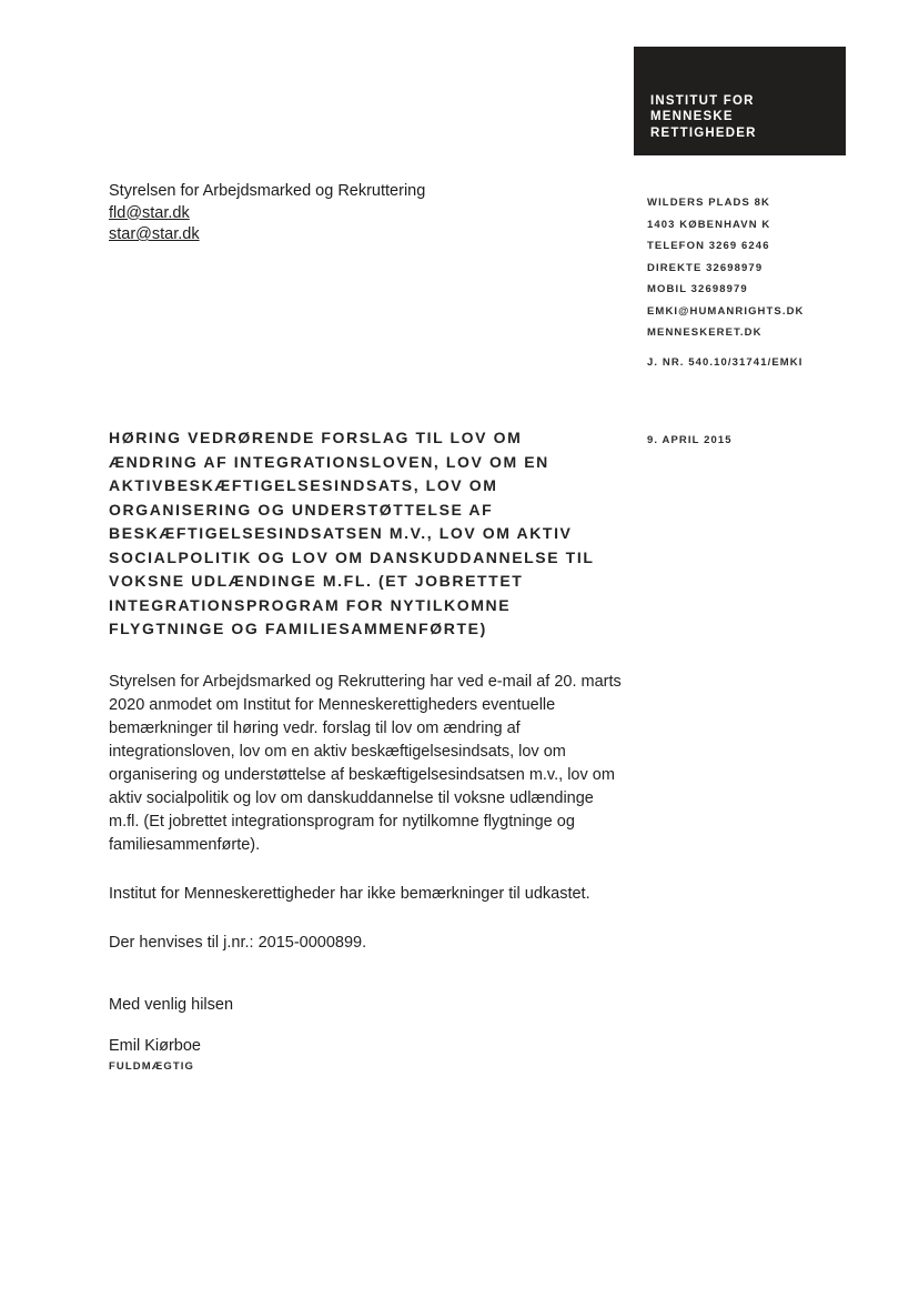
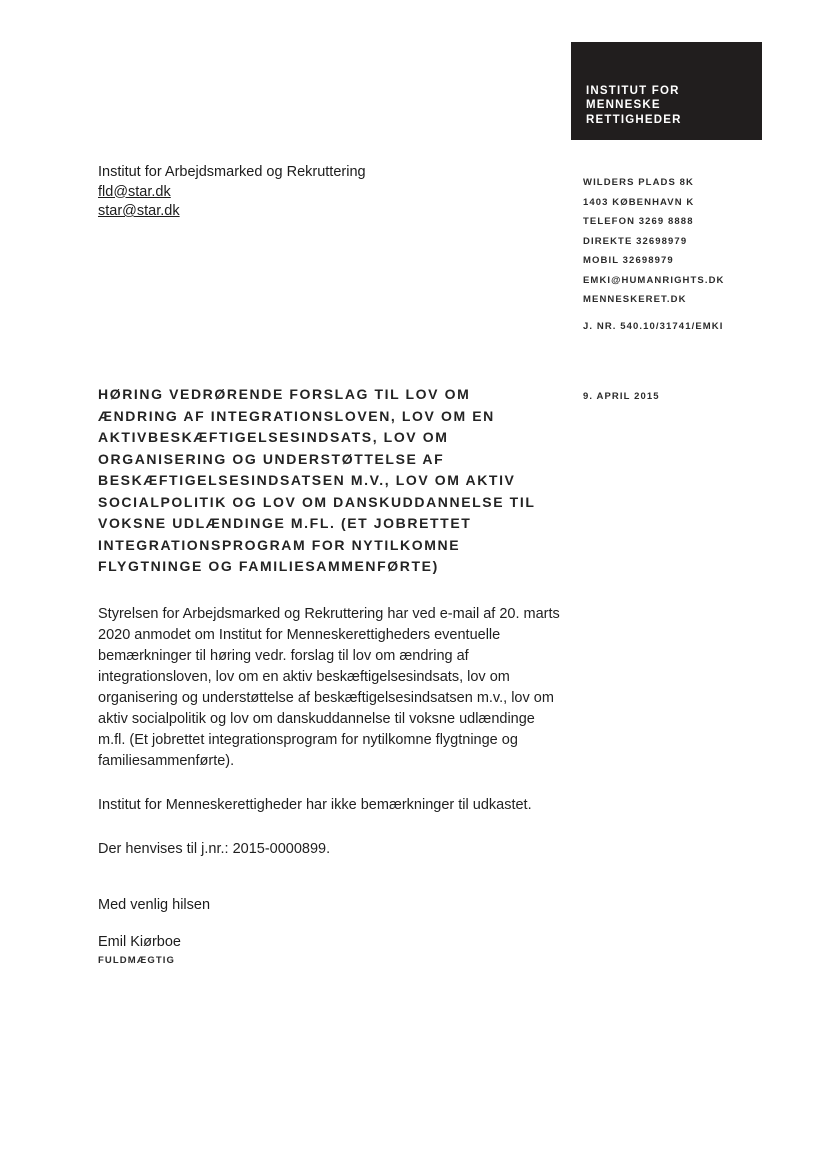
  INSTITUT FOR
  MENNESKE
  RETTIGHEDER
- Styrelsen for Arbejdsmarked og Rekruttering
+ Institut for Arbejdsmarked og Rekruttering
  fld@star.dk
  star@star.dk
  WILDERS PLADS 8K
  1403 KØBENHAVN K
- TELEFON 3269 6246
+ TELEFON 3269 8888
  DIREKTE 32698979
  MOBIL 32698979
  EMKI@HUMANRIGHTS.DK
  MENNESKERET.DK
  J. NR. 540.10/31741/EMKI
  9. APRIL 2015
  HØRING VEDRØRENDE FORSLAG TIL LOV OM ÆNDRING AF INTEGRATIONSLOVEN, LOV OM EN AKTIVBESKÆFTIGELSESINDSATS, LOV OM ORGANISERING OG UNDERSTØTTELSE AF BESKÆFTIGELSESINDSATSEN M.V., LOV OM AKTIV SOCIALPOLITIK OG LOV OM DANSKUDDANNELSE TIL VOKSNE UDLÆNDINGE M.FL. (ET JOBRETTET INTEGRATIONSPROGRAM FOR NYTILKOMNE FLYGTNINGE OG FAMILIESAMMENFØRTE)
  Styrelsen for Arbejdsmarked og Rekruttering har ved e-mail af 20. marts 2020 anmodet om Institut for Menneskerettigheders eventuelle bemærkninger til høring vedr. forslag til lov om ændring af integrationsloven, lov om en aktiv beskæftigelsesindsats, lov om organisering og understøttelse af beskæftigelsesindsatsen m.v., lov om aktiv socialpolitik og lov om danskuddannelse til voksne udlændinge m.fl. (Et jobrettet integrationsprogram for nytilkomne flygtninge og familiesammenførte).
  Institut for Menneskerettigheder har ikke bemærkninger til udkastet.
  Der henvises til j.nr.: 2015-0000899.
  Med venlig hilsen
  Emil Kiørboe
  FULDMÆGTIG
